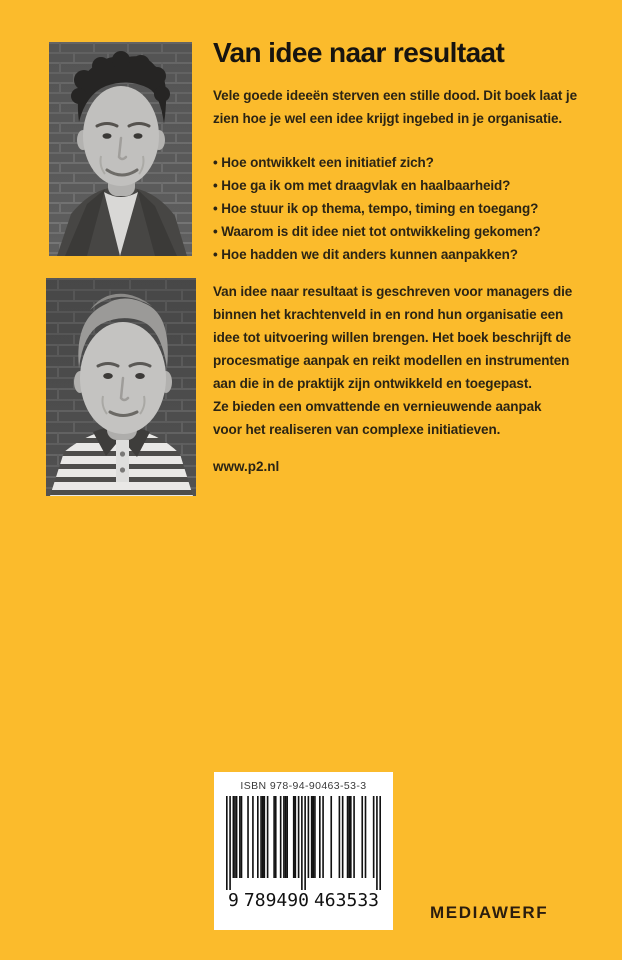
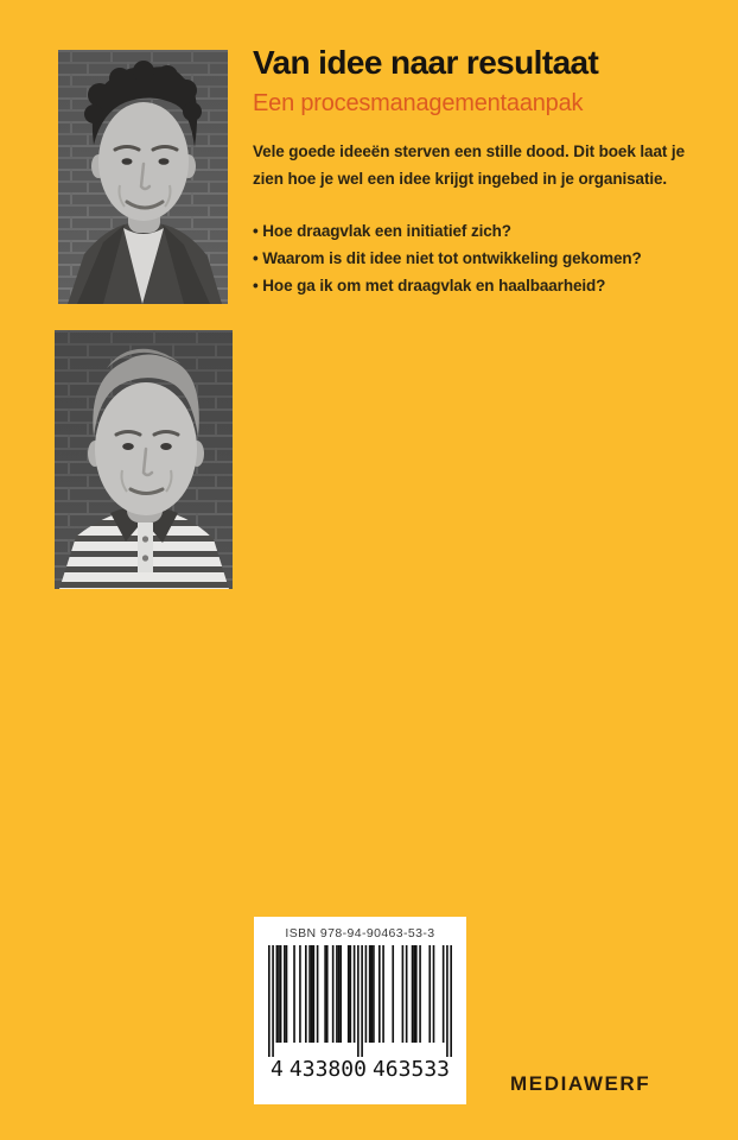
  Van idee naar resultaat
+ Een procesmanagementaanpak
  Vele goede ideeën sterven een stille dood. Dit boek laat je
  zien hoe je wel een idee krijgt ingebed in je organisatie.
- Hoe ontwikkelt een initiatief zich?
+ Hoe draagvlak een initiatief zich?
- Hoe ga ik om met draagvlak en haalbaarheid?
+ Waarom is dit idee niet tot ontwikkeling gekomen?
- Hoe stuur ik op thema, tempo, timing en toegang?
- Waarom is dit idee niet tot ontwikkeling gekomen?
+ Hoe ga ik om met draagvlak en haalbaarheid?
- Hoe hadden we dit anders kunnen aanpakken?
- Van idee naar resultaat is geschreven voor managers die
- binnen het krachtenveld in en rond hun organisatie een
- idee tot uitvoering willen brengen. Het boek beschrijft de
- procesmatige aanpak en reikt modellen en instrumenten
- aan die in de praktijk zijn ontwikkeld en toegepast.
- Ze bieden een omvattende en vernieuwende aanpak
- voor het realiseren van complexe initiatieven.
- www.p2.nl
  ISBN 978-94-90463-53-3
- 9
+ 4
- 789490
+ 433800
  463533
  MEDIAWERF
